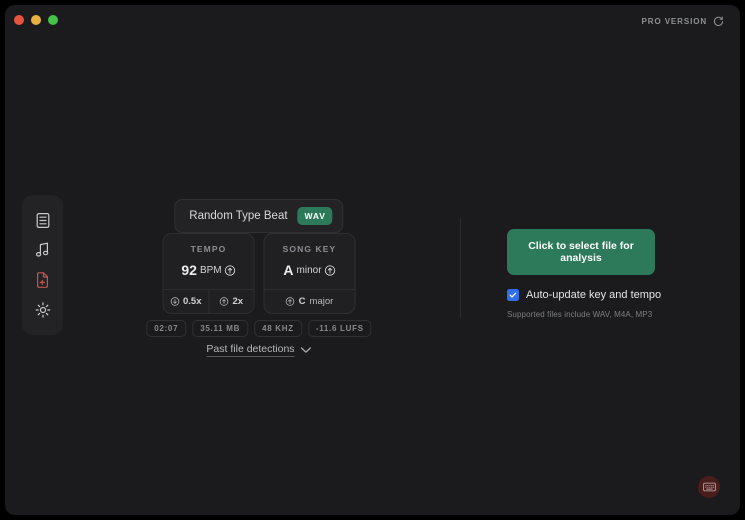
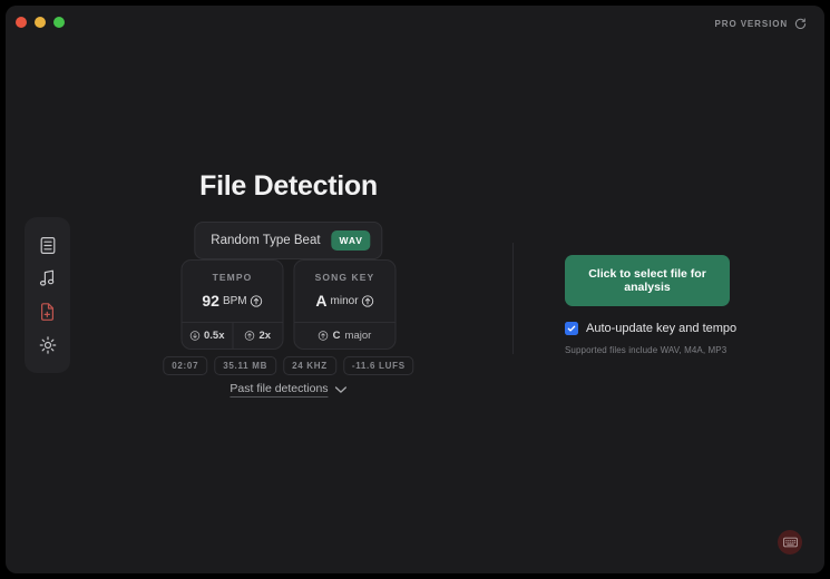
  PRO VERSION
+ File Detection
  Random Type Beat
  WAV
  TEMPO
  92
  BPM
  0.5x
  2x
  SONG KEY
  A
  minor
  C
  major
  02:07
  35.11 MB
- 48 KHZ
+ 24 KHZ
  -11.6 LUFS
  Past file detections
  Click to select file for analysis
  Auto-update key and tempo
  Supported files include WAV, M4A, MP3
